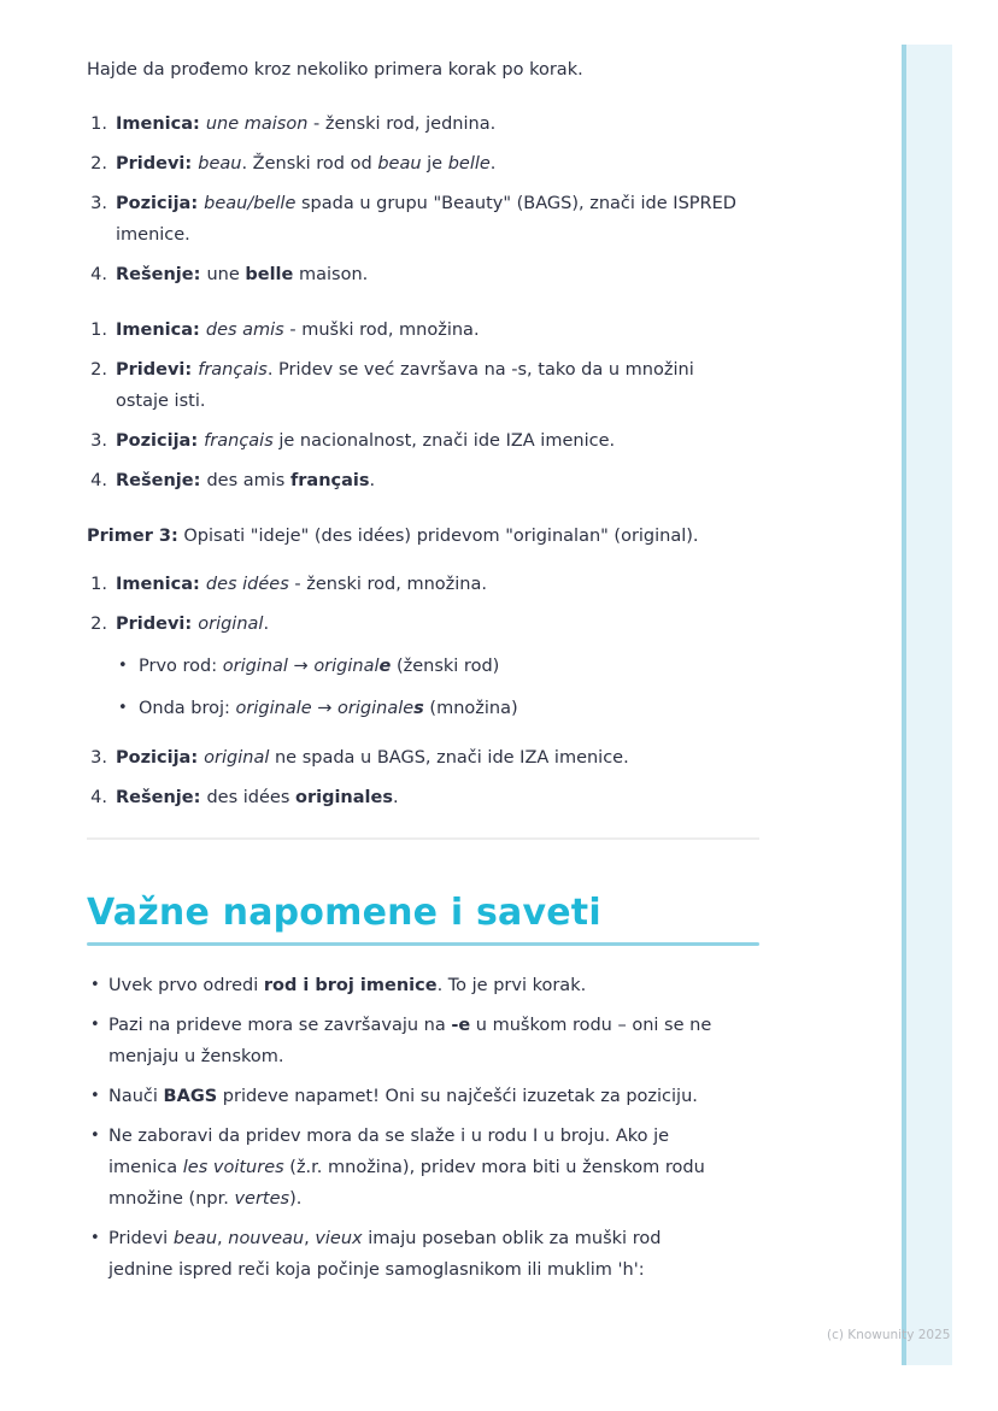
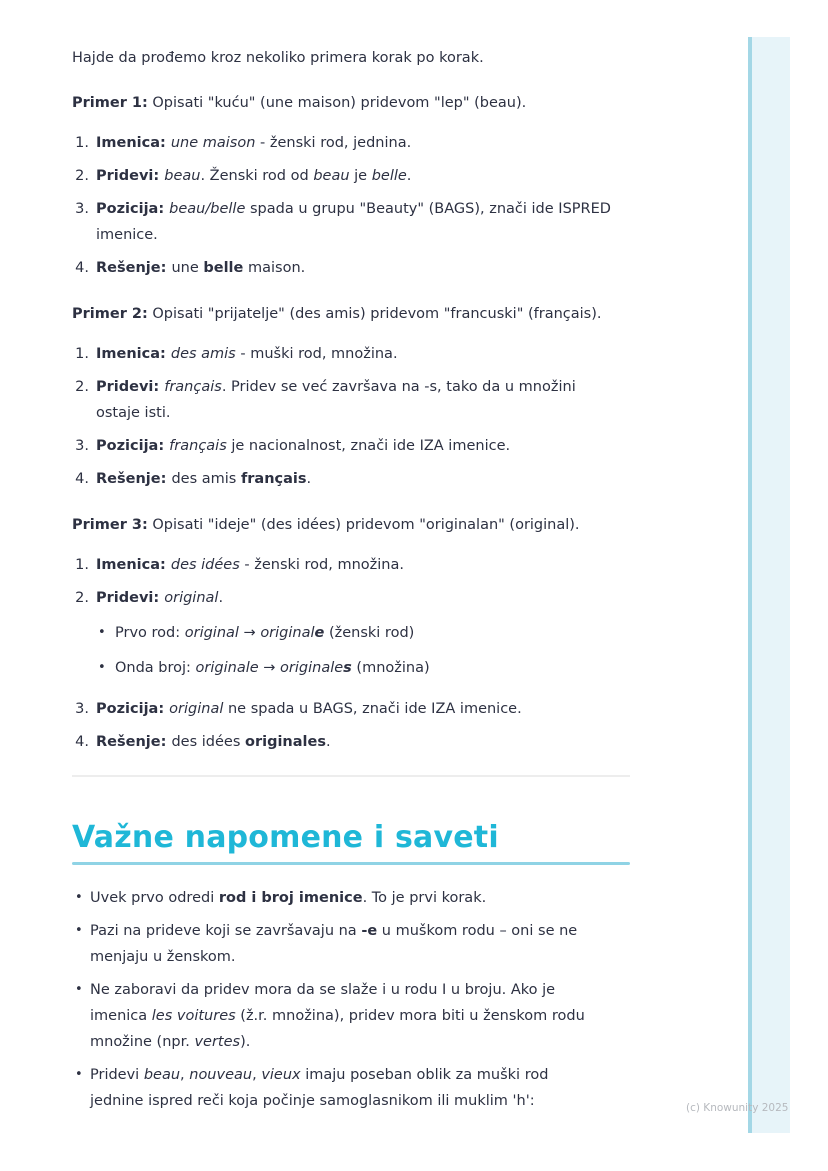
  Hajde da prođemo kroz nekoliko primera korak po korak.
+ Primer 1: Opisati "kuću" (une maison) pridevom "lep" (beau).
  1.
  Imenica: une maison - ženski rod, jednina.
  2.
  Pridevi: beau. Ženski rod od beau je belle.
  3.
  Pozicija: beau/belle spada u grupu "Beauty" (BAGS), znači ide ISPRED
  imenice.
  4.
  Rešenje: une belle maison.
+ Primer 2: Opisati "prijatelje" (des amis) pridevom "francuski" (français).
  1.
  Imenica: des amis - muški rod, množina.
  2.
  Pridevi: français. Pridev se već završava na -s, tako da u množini
  ostaje isti.
  3.
  Pozicija: français je nacionalnost, znači ide IZA imenice.
  4.
  Rešenje: des amis français.
  Primer 3: Opisati "ideje" (des idées) pridevom "originalan" (original).
  1.
  Imenica: des idées - ženski rod, množina.
  2.
  Pridevi: original.
  •
  Prvo rod: original → originale (ženski rod)
  •
  Onda broj: originale → originales (množina)
  3.
  Pozicija: original ne spada u BAGS, znači ide IZA imenice.
  4.
  Rešenje: des idées originales.
  Važne napomene i saveti
  Uvek prvo odredi rod i broj imenice. To je prvi korak.
- Pazi na prideve mora se završavaju na -e u muškom rodu – oni se ne
+ Pazi na prideve koji se završavaju na -e u muškom rodu – oni se ne
  menjaju u ženskom.
- Nauči BAGS prideve napamet! Oni su najčešći izuzetak za poziciju.
  Ne zaboravi da pridev mora da se slaže i u rodu I u broju. Ako je
  imenica les voitures (ž.r. množina), pridev mora biti u ženskom rodu
  množine (npr. vertes).
  Pridevi beau, nouveau, vieux imaju poseban oblik za muški rod
  jednine ispred reči koja počinje samoglasnikom ili muklim 'h':
  (c) Knowunity 2025
